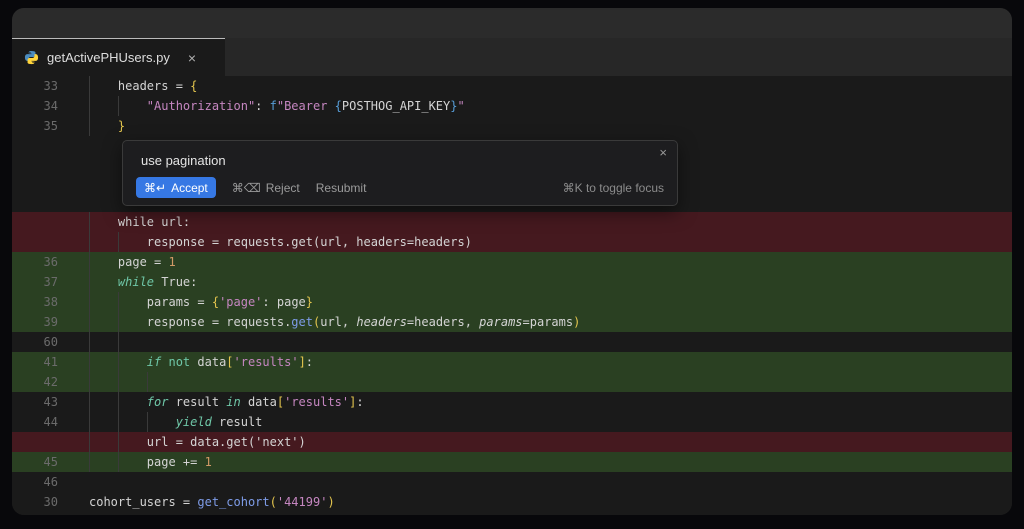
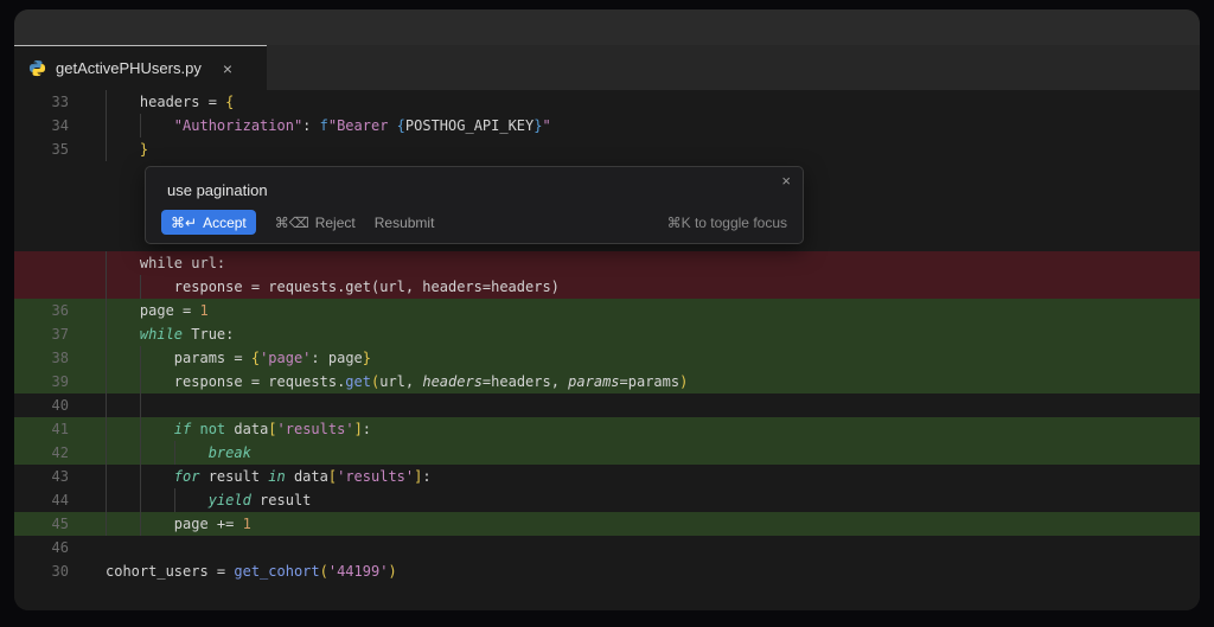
  getActivePHUsers.py
  ×
  33
  headers = {
  34
  "Authorization": f"Bearer {POSTHOG_API_KEY}"
  35
  }
  while url:
  response = requests.get(url, headers=headers)
  36
  page = 1
  37
  while True:
  38
  params = {'page': page}
  39
  response = requests.get(url, headers=headers, params=params)
- 60
+ 40
  41
  if not data['results']:
  42
+ break
  43
  for result in data['results']:
  44
  yield result
- url = data.get('next')
  45
  page += 1
  46
  30
  cohort_users = get_cohort('44199')
  use pagination
  ×
  ⌘↵
  Accept
  ⌘⌫
  Reject
  Resubmit
  ⌘K to toggle focus
